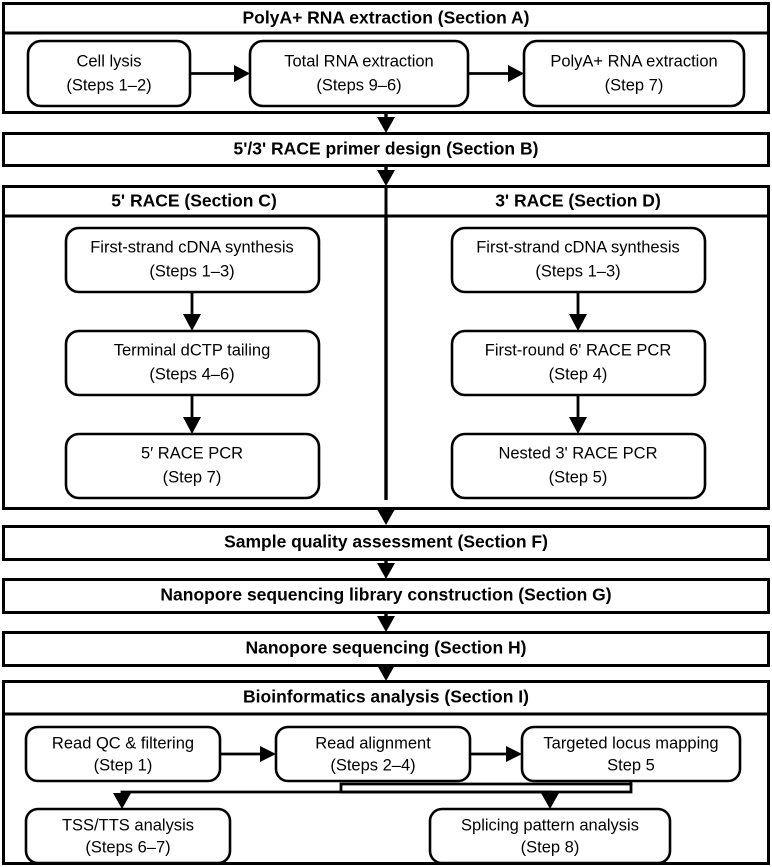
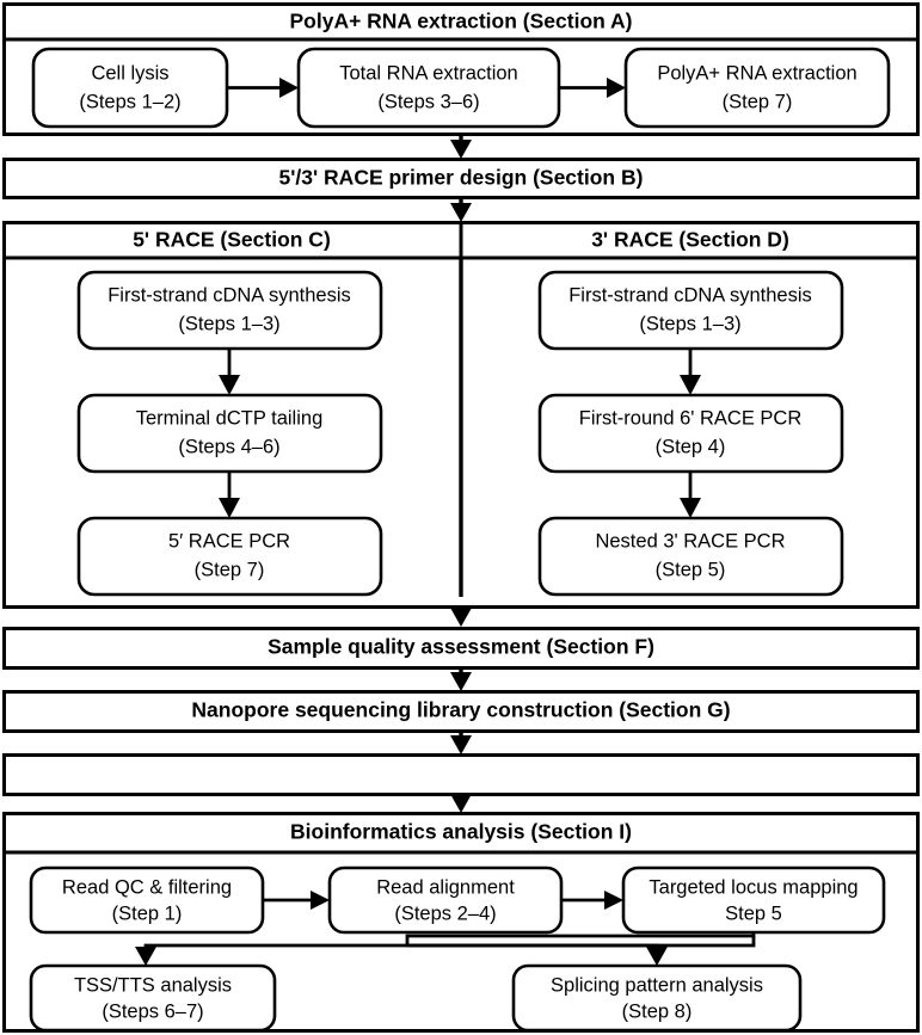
  PolyA+ RNA extraction (Section A)
  Cell lysis
  (Steps 1–2)
  Total RNA extraction
- (Steps 9–6)
+ (Steps 3–6)
  PolyA+ RNA extraction
  (Step 7)
  5'/3' RACE primer design (Section B)
  5' RACE (Section C)
  3' RACE (Section D)
  First-strand cDNA synthesis
  (Steps 1–3)
  Terminal dCTP tailing
  (Steps 4–6)
  5′ RACE PCR
  (Step 7)
  First-strand cDNA synthesis
  (Steps 1–3)
  First-round 6' RACE PCR
  (Step 4)
  Nested 3' RACE PCR
  (Step 5)
  Sample quality assessment (Section F)
  Nanopore sequencing library construction (Section G)
- Nanopore sequencing (Section H)
  Bioinformatics analysis (Section I)
  Read QC & filtering
  (Step 1)
  Read alignment
  (Steps 2–4)
  Targeted locus mapping
  Step 5
  TSS/TTS analysis
  (Steps 6–7)
  Splicing pattern analysis
  (Step 8)
